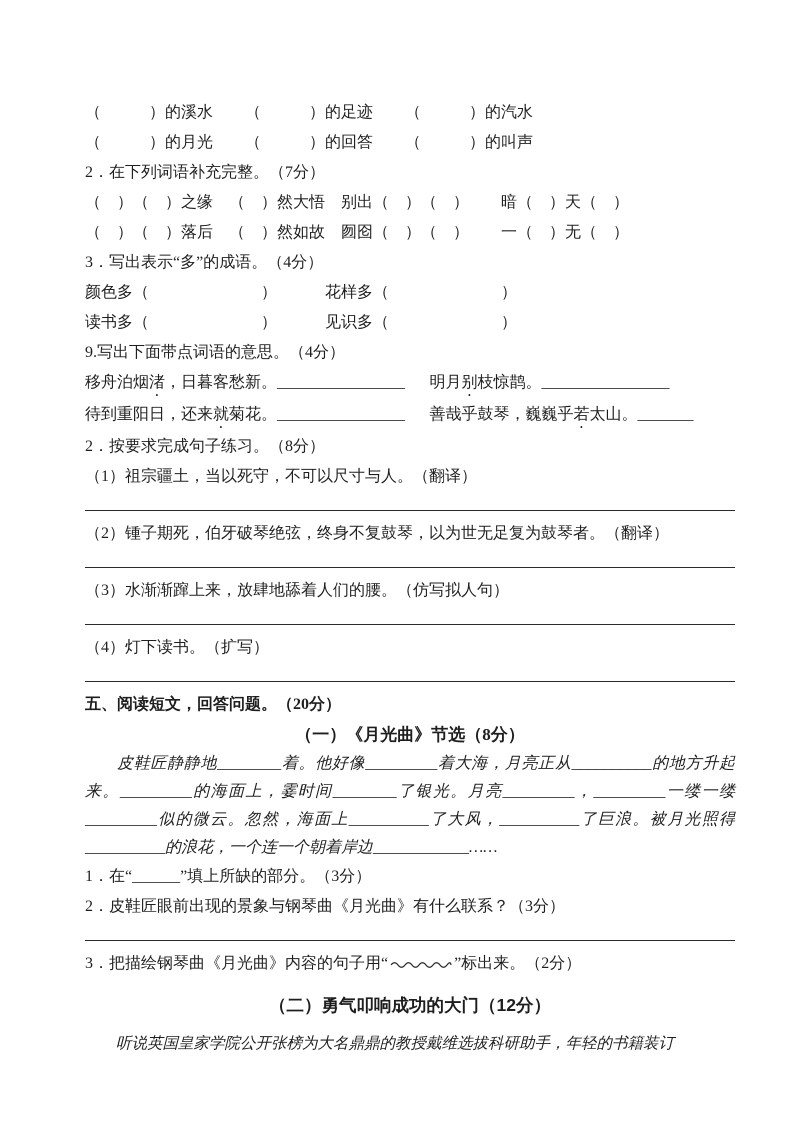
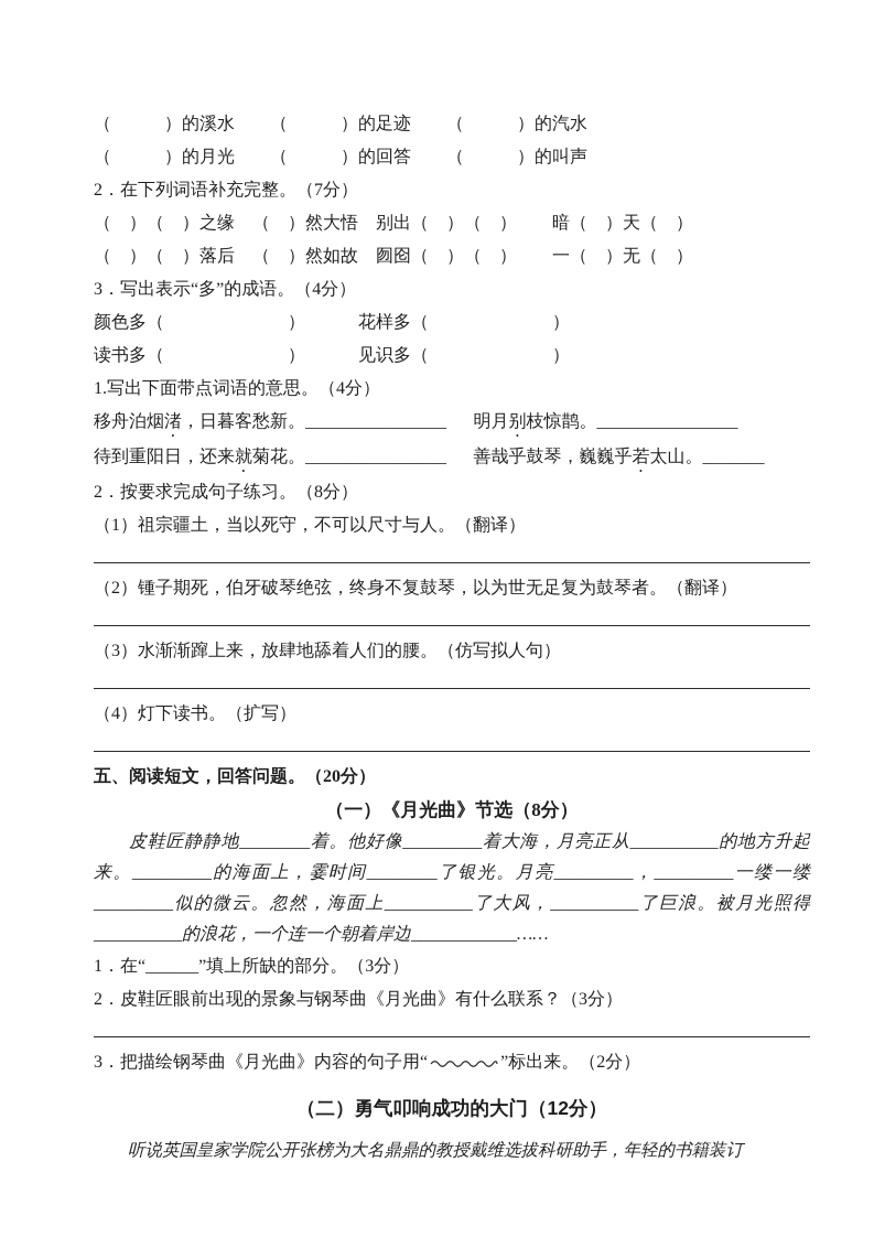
  （ ）的溪水 （ ）的足迹 （ ）的汽水
  （ ）的月光 （ ）的回答 （ ）的叫声
  2．在下列词语补充完整。（7分）
  （ ）（ ）之缘 （ ）然大悟 别出（ ）（ ） 暗（ ）天（ ）
  （ ）（ ）落后 （ ）然如故 囫囵（ ）（ ） 一（ ）无（ ）
  3．写出表示“多”的成语。（4分）
  颜色多（ ） 花样多（ ）
  读书多（ ） 见识多（ ）
- 9.写出下面带点词语的意思。（4分）
+ 1.写出下面带点词语的意思。（4分）
  移舟泊烟渚，日暮客愁新。________________
  明月别枝惊鹊。________________
  待到重阳日，还来就菊花。________________
  善哉乎鼓琴，巍巍乎若太山。_______
  2．按要求完成句子练习。（8分）
  （1）祖宗疆土，当以死守，不可以尺寸与人。（翻译）
  （2）锺子期死，伯牙破琴绝弦，终身不复鼓琴，以为世无足复为鼓琴者。（翻译）
  （3）水渐渐蹿上来，放肆地舔着人们的腰。（仿写拟人句）
  （4）灯下读书。（扩写）
  五、阅读短文，回答问题。（20分）
  （一）《月光曲》节选（8分）
  皮鞋匠静静地________着。他好像_________着大海，月亮正从__________的地方升起来。_________的海面上，霎时间________了银光。月亮_________，_________一缕一缕_________似的微云。忽然，海面上__________了大风，__________了巨浪。被月光照得__________的浪花，一个连一个朝着岸边____________……
  1．在“______”填上所缺的部分。（3分）
  2．皮鞋匠眼前出现的景象与钢琴曲《月光曲》有什么联系？（3分）
  3．把描绘钢琴曲《月光曲》内容的句子用“ ”标出来。（2分）
  （二）勇气叩响成功的大门（12分）
  听说英国皇家学院公开张榜为大名鼎鼎的教授戴维选拔科研助手，年轻的书籍装订
